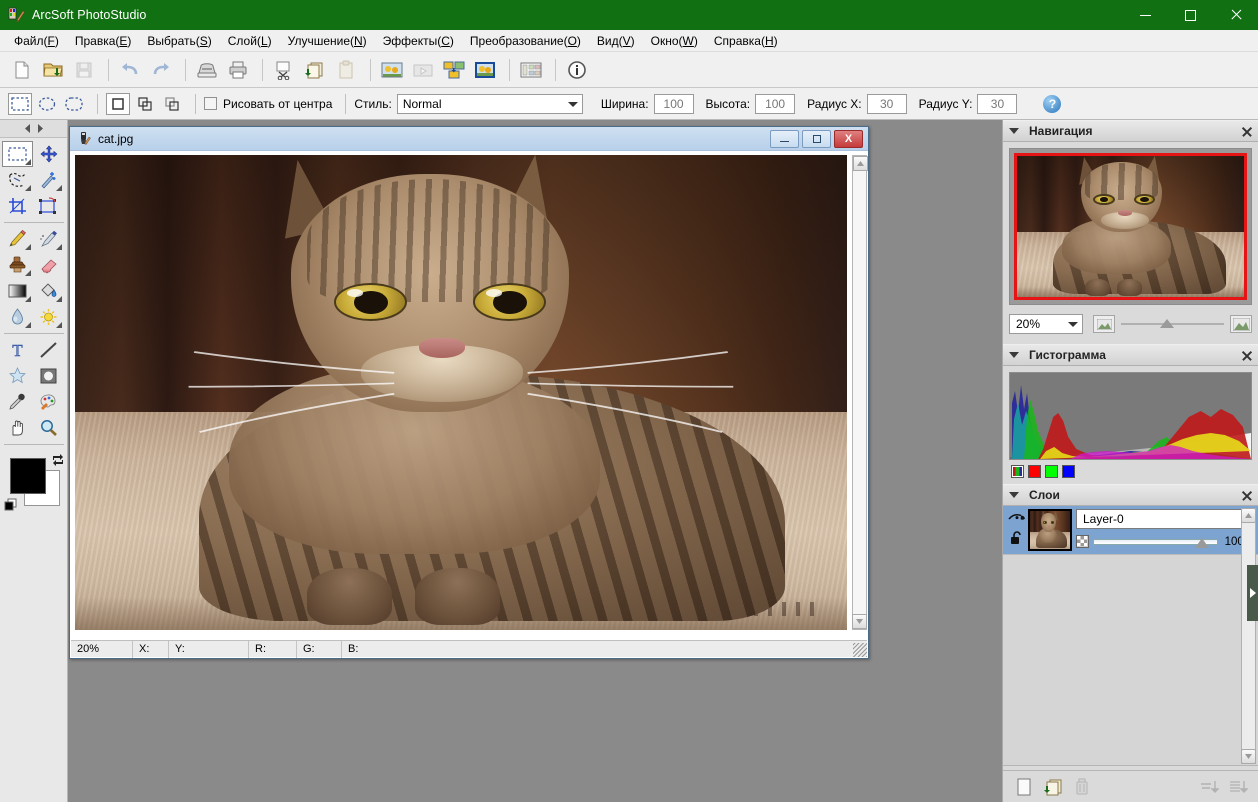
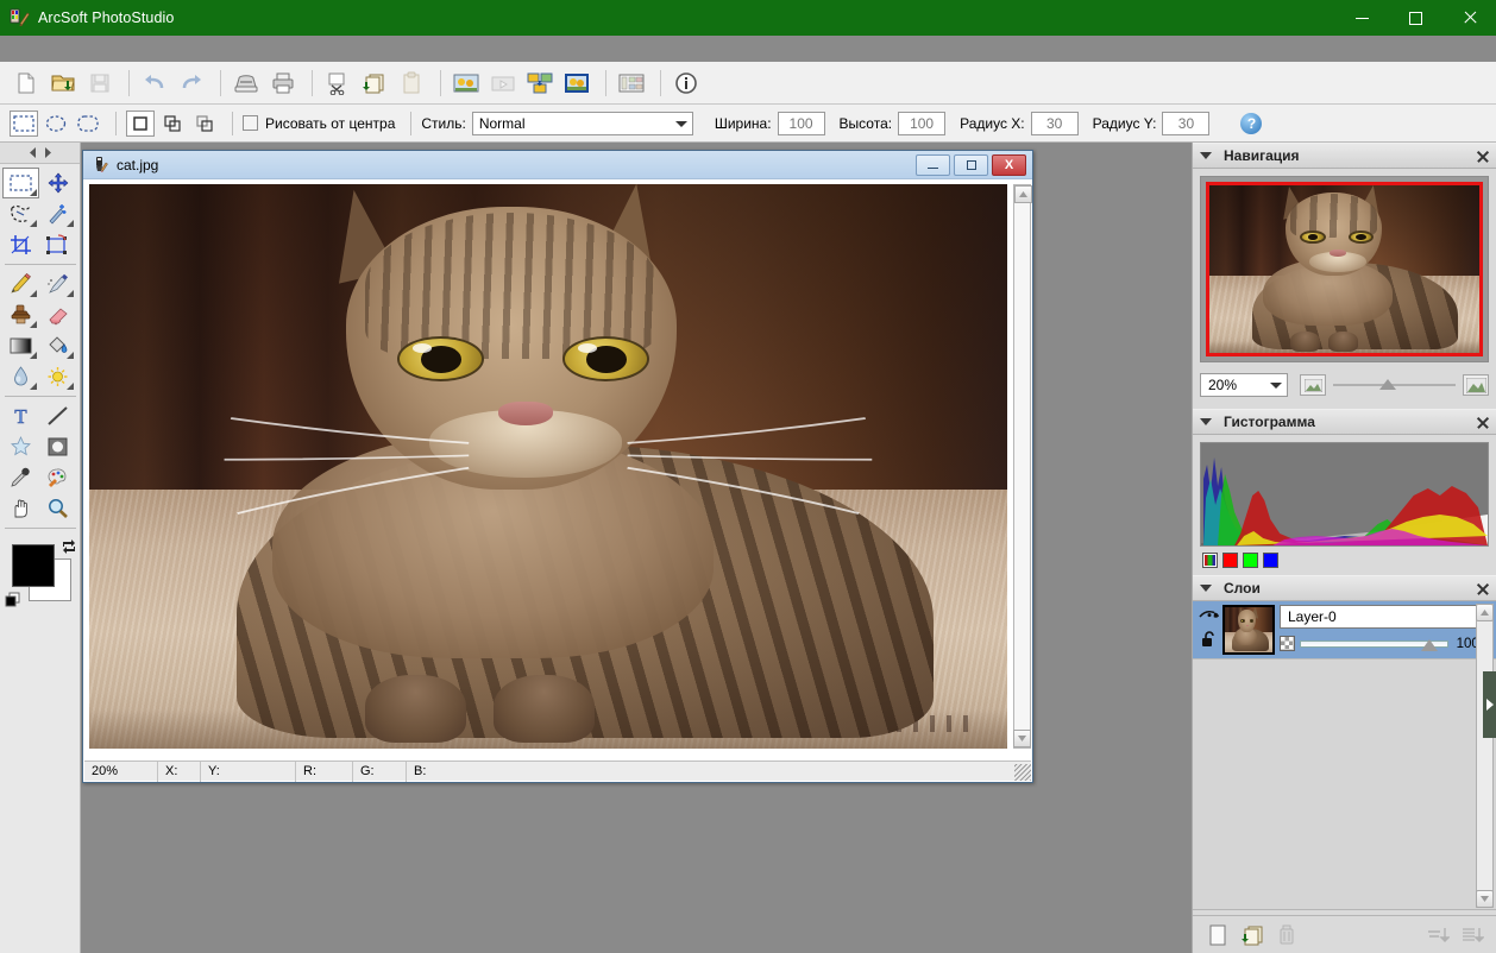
  ArcSoft PhotoStudio
- Файл(F)
- Правка(E)
- Выбрать(S)
- Слой(L)
- Улучшение(N)
- Эффекты(C)
- Преобразование(O)
- Вид(V)
- Окно(W)
- Справка(H)
  Рисовать от центра
  Стиль:
  Normal
  Ширина:
  100
  Высота:
  100
  Радиус X:
  30
  Радиус Y:
  30
  ?
  T
  cat.jpg
  X
  20%
  X:
  Y:
  R:
  G:
  B:
  Навигация
  20%
  Гистограмма
  Слои
  Layer-0
